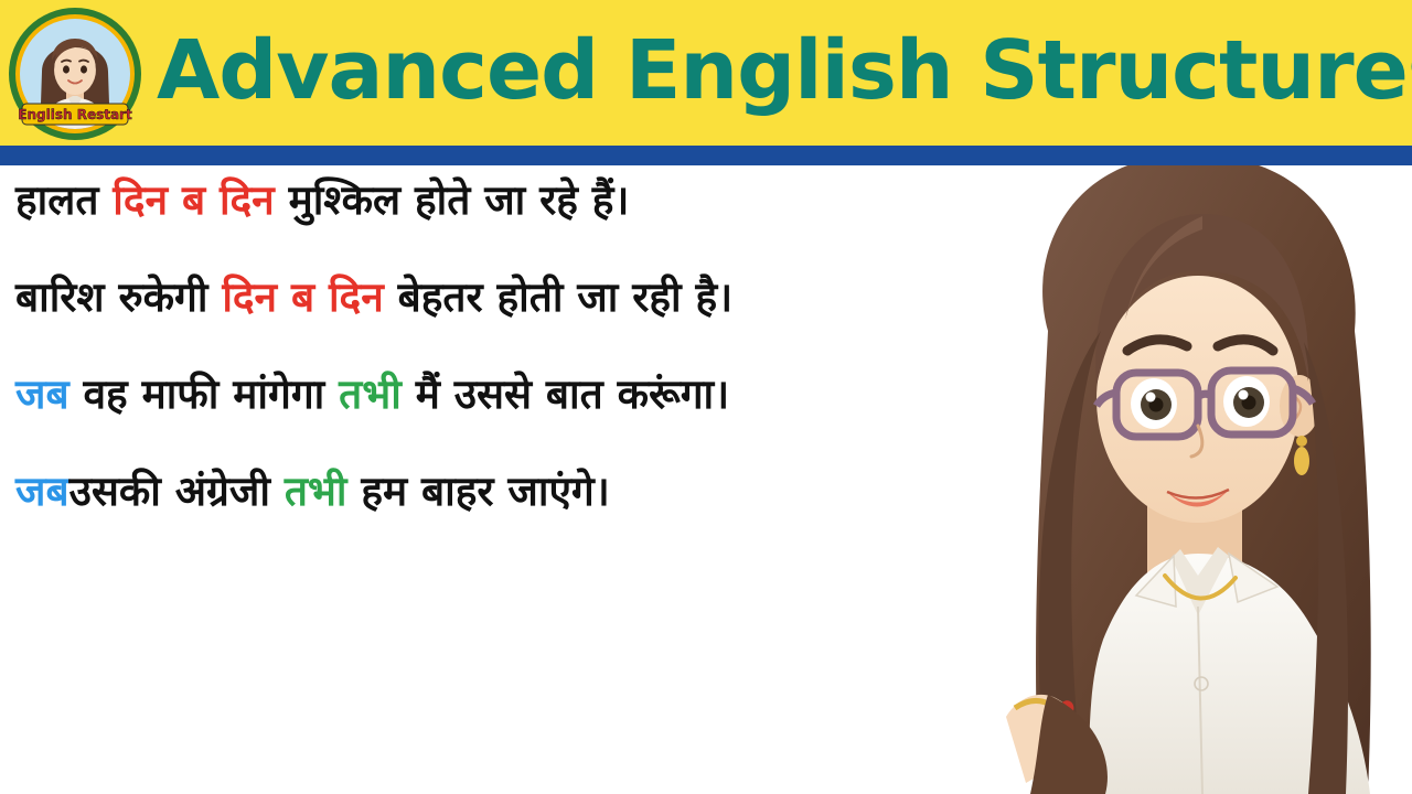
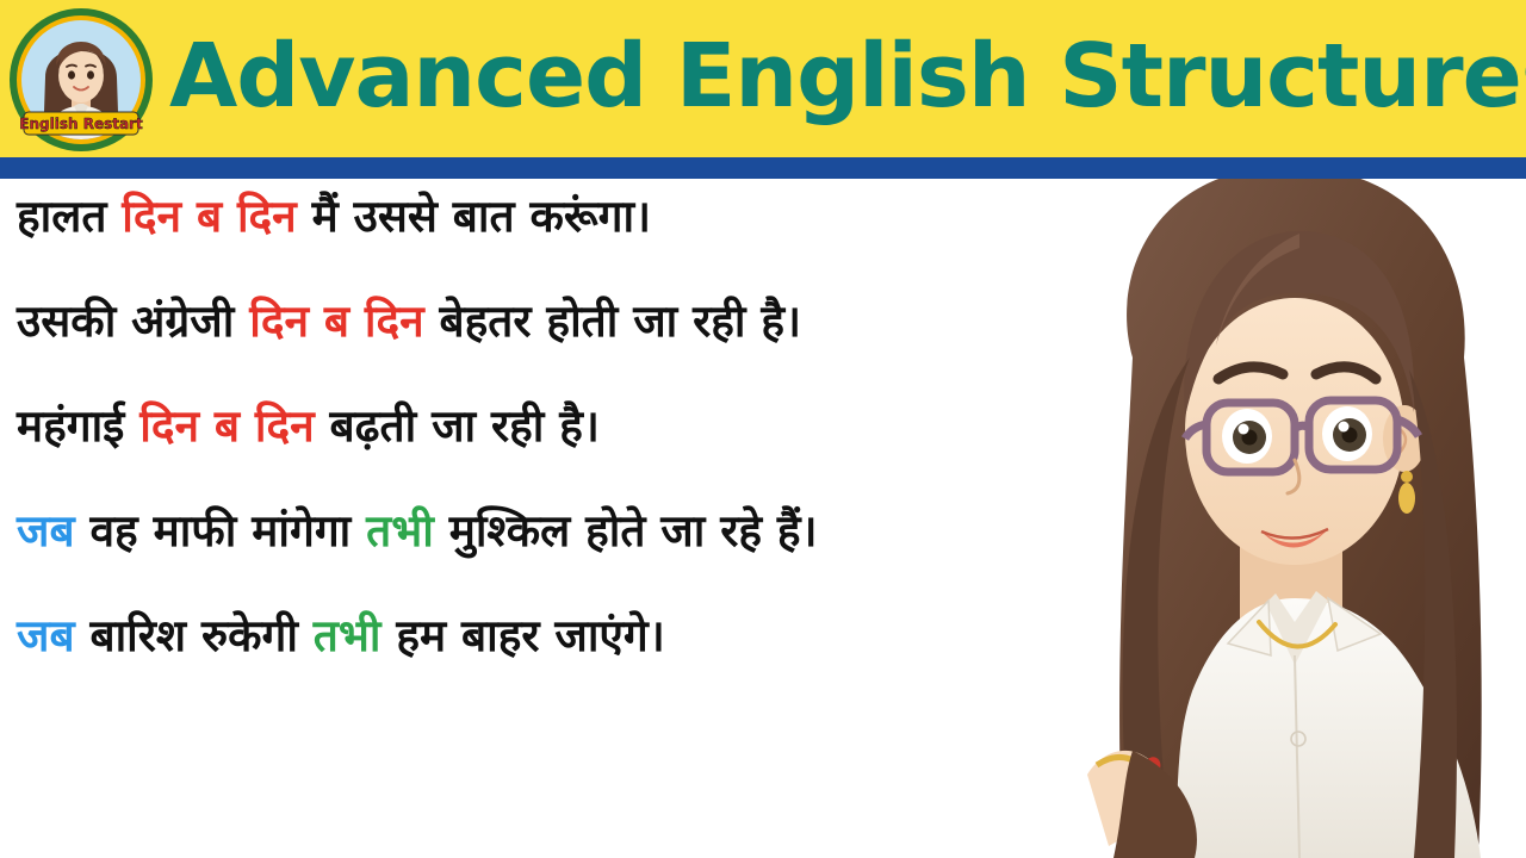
  English Restart
  Advanced English Structure
- हालत दिन ब दिन मुश्किल होते जा रहे हैं।
+ हालत दिन ब दिन मैं उससे बात करूंगा।
- बारिश रुकेगी दिन ब दिन बेहतर होती जा रही है।
+ उसकी अंग्रेजी दिन ब दिन बेहतर होती जा रही है।
+ महंगाई दिन ब दिन बढ़ती जा रही है।
- जब वह माफी मांगेगा तभी मैं उससे बात करूंगा।
+ जब वह माफी मांगेगा तभी मुश्किल होते जा रहे हैं।
- जबउसकी अंग्रेजी तभी हम बाहर जाएंगे।
+ जब बारिश रुकेगी तभी हम बाहर जाएंगे।
